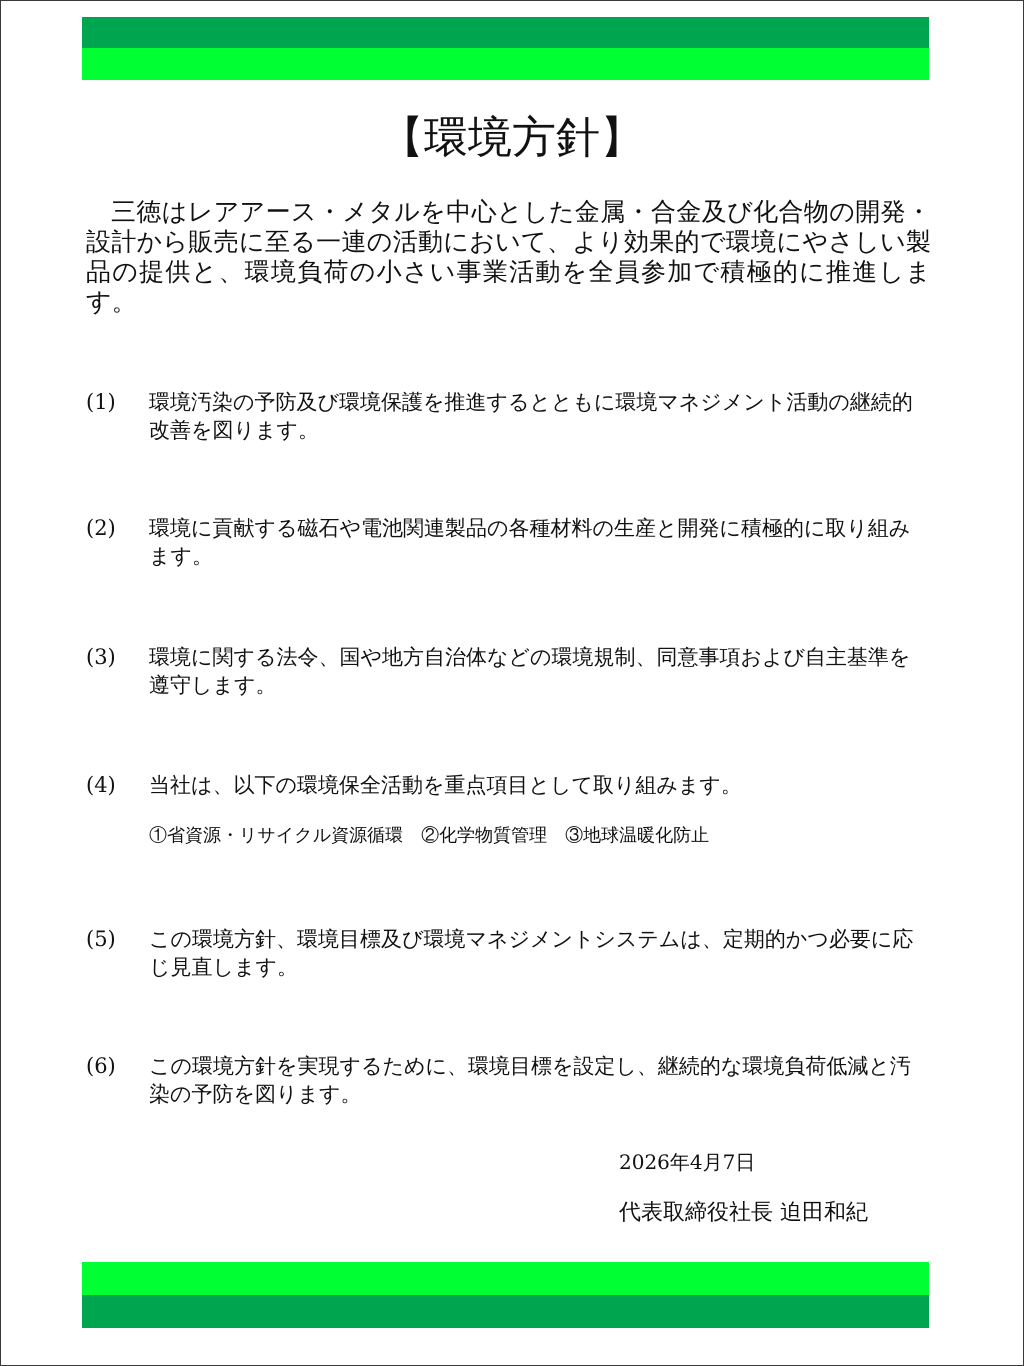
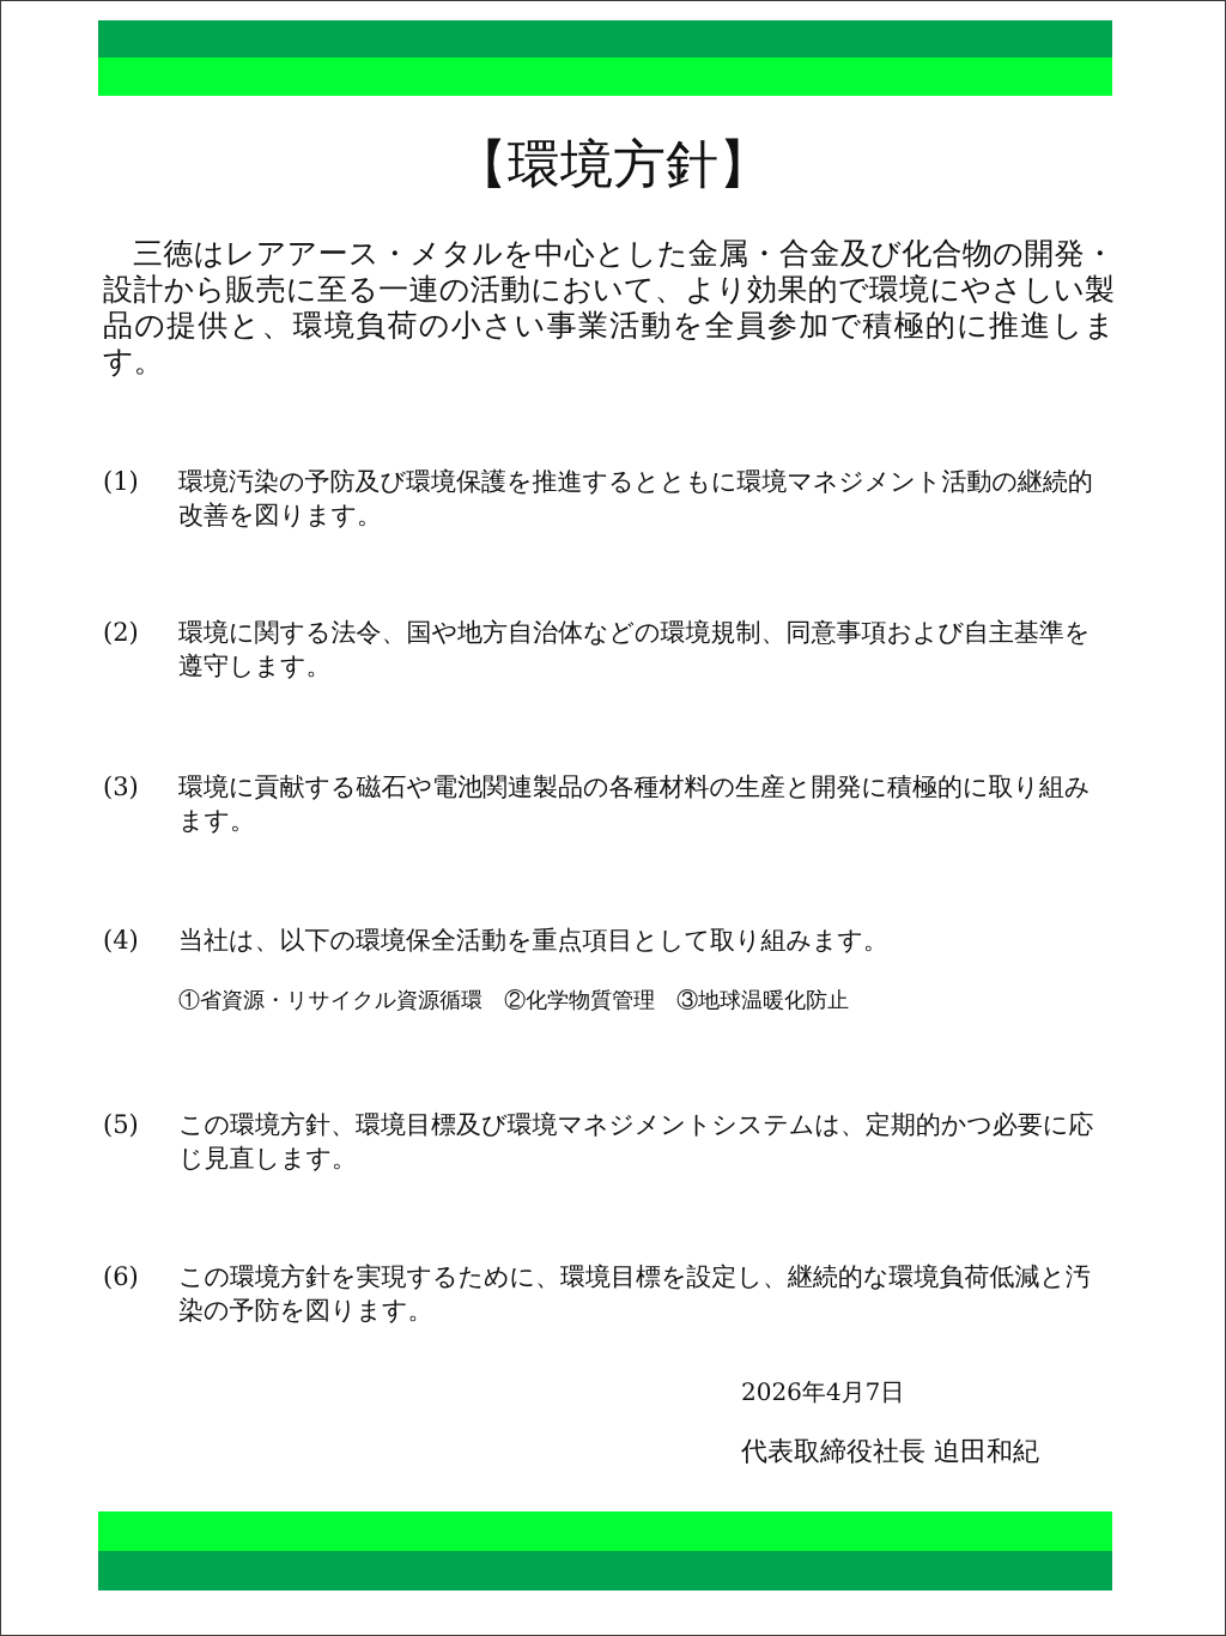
  【環境方針】
  三徳はレアアース・メタルを中心とした金属・合金及び化合物の開発・設計から販売に至る一連の活動において、より効果的で環境にやさしい製品の提供と、環境負荷の小さい事業活動を全員参加で積極的に推進します。
  (1)
  環境汚染の予防及び環境保護を推進するとともに環境マネジメント活動の継続的改善を図ります。
  (2)
- 環境に貢献する磁石や電池関連製品の各種材料の生産と開発に積極的に取り組みます。
+ 環境に関する法令、国や地方自治体などの環境規制、同意事項および自主基準を遵守します。
  (3)
- 環境に関する法令、国や地方自治体などの環境規制、同意事項および自主基準を遵守します。
+ 環境に貢献する磁石や電池関連製品の各種材料の生産と開発に積極的に取り組みます。
  (4)
  当社は、以下の環境保全活動を重点項目として取り組みます。
  ①省資源・リサイクル資源循環 ②化学物質管理 ③地球温暖化防止
  (5)
  この環境方針、環境目標及び環境マネジメントシステムは、定期的かつ必要に応じ見直します。
  (6)
  この環境方針を実現するために、環境目標を設定し、継続的な環境負荷低減と汚染の予防を図ります。
  2026年4月7日
  代表取締役社長 迫田和紀
